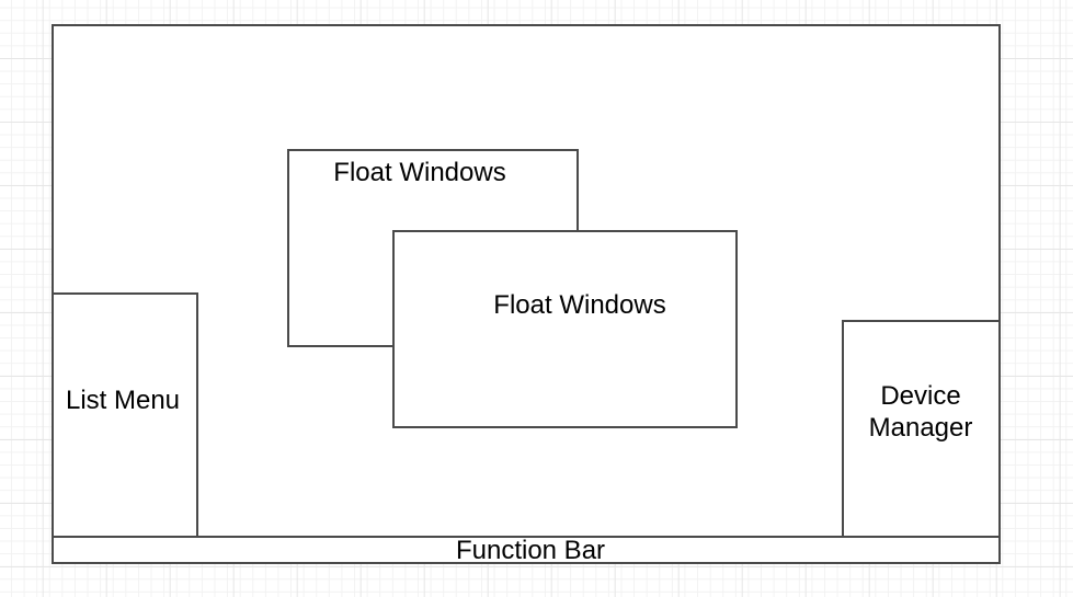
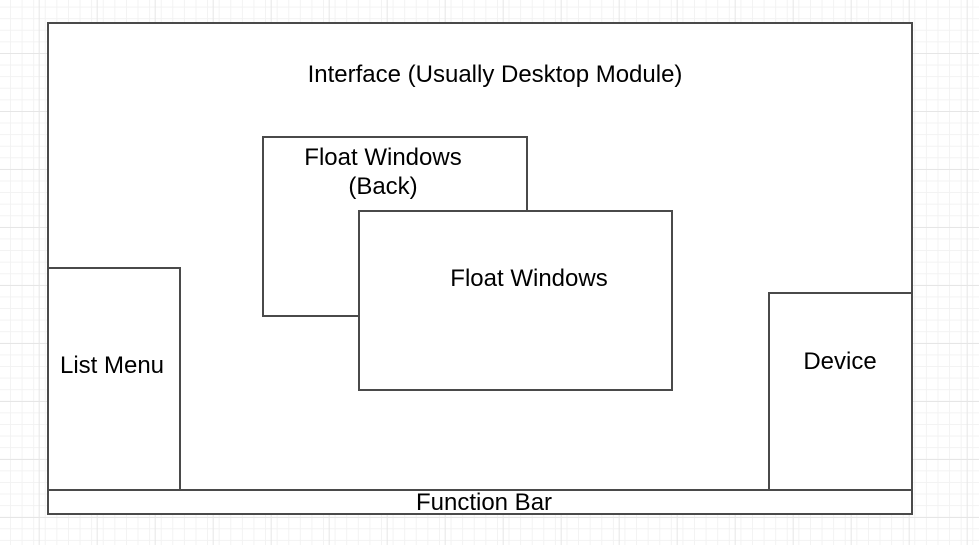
+ Interface (Usually Desktop Module)
  Float Windows
+ (Back)
  Float Windows
  List Menu
  Device
- Manager
  Function Bar
